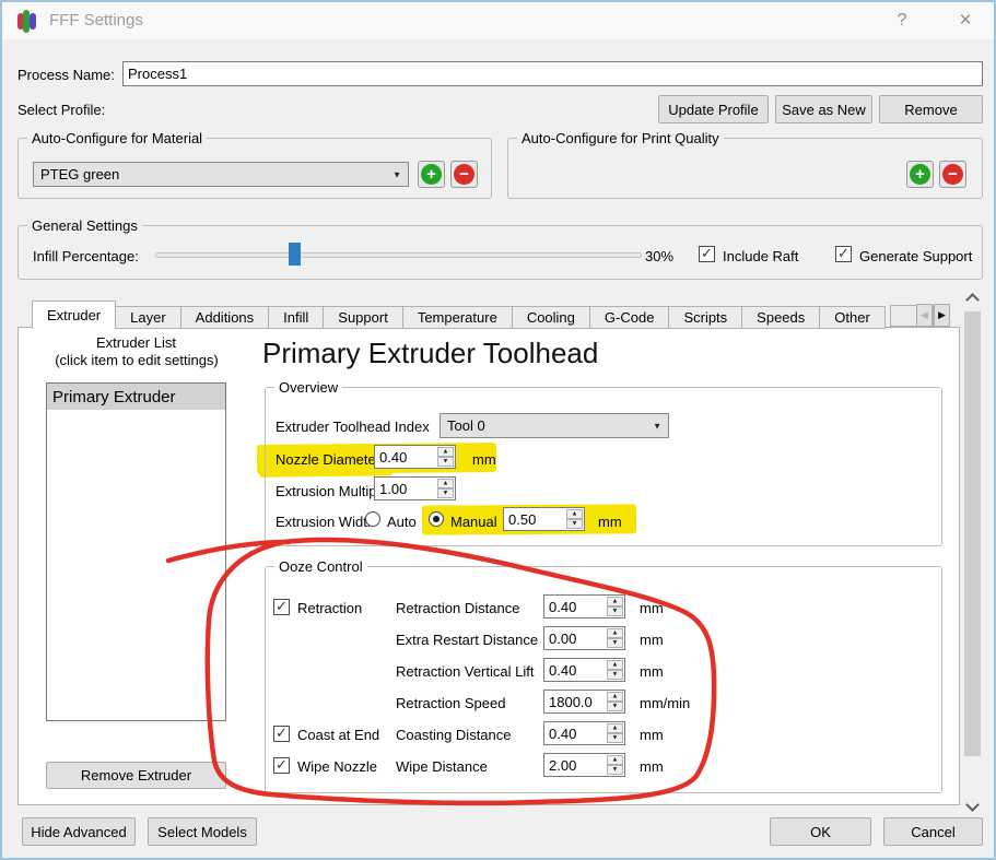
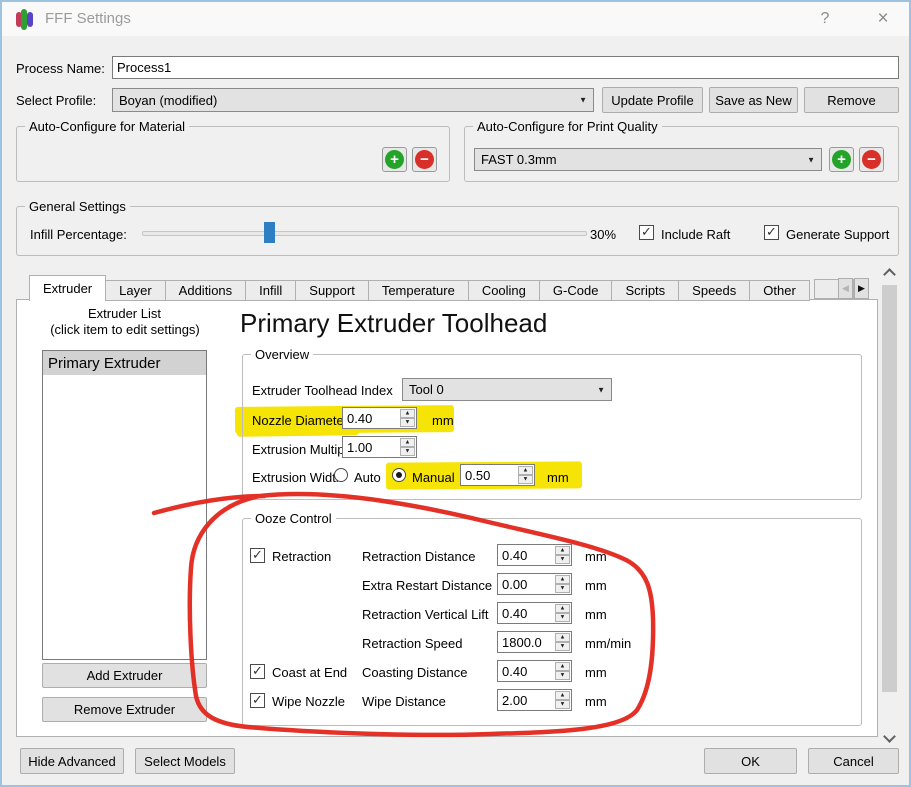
  FFF Settings
  ?
  ×
  Process Name:
  Process1
  Select Profile:
+ Boyan (modified)
  Update Profile
  Save as New
  Remove
  Auto-Configure for Material
- PTEG green
  +
  −
  Auto-Configure for Print Quality
+ FAST 0.3mm
  +
  −
  General Settings
  Infill Percentage:
  30%
  Include Raft
  Generate Support
  Extruder
  Layer
  Additions
  Infill
  Support
  Temperature
  Cooling
  G-Code
  Scripts
  Speeds
  Other
  Extruder List
  (click item to edit settings)
  Primary Extruder
+ Add Extruder
  Remove Extruder
  Primary Extruder Toolhead
  Overview
  Extruder Toolhead Index
  Tool 0
  Nozzle Diamete
  0.40
  mm
  Extrusion Multip
  1.00
  Extrusion Wid
  Auto
  Manual
  0.50
  mm
  Ooze Control
  Retraction
  Retraction Distance
  0.40
  mm
  Extra Restart Distance
  0.00
  mm
  Retraction Vertical Lift
  0.40
  mm
  Retraction Speed
  1800.0
  mm/min
  Coast at End
  Coasting Distance
  0.40
  mm
  Wipe Nozzle
  Wipe Distance
  2.00
  mm
  Hide Advanced
  Select Models
  OK
  Cancel
